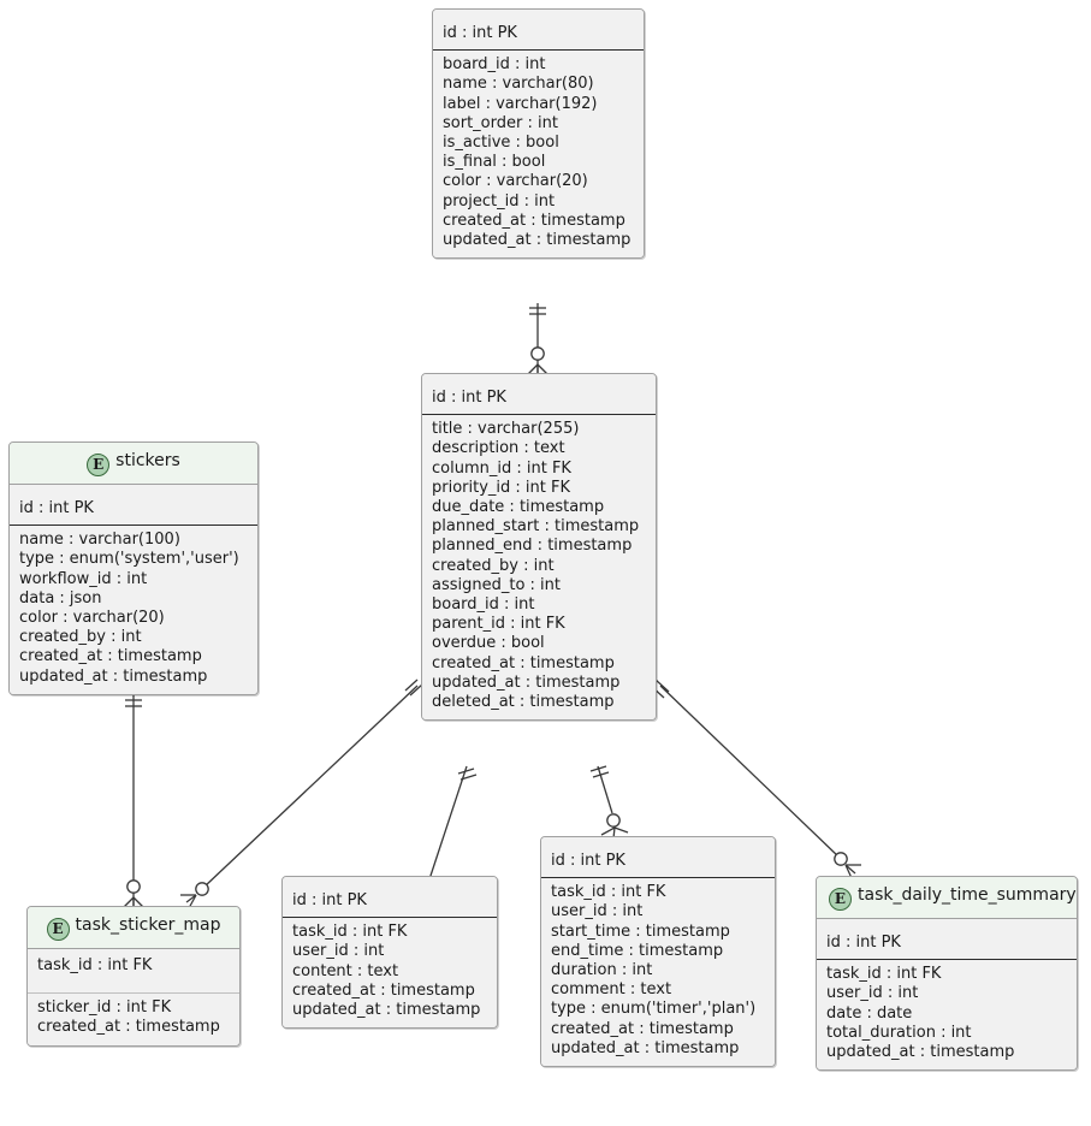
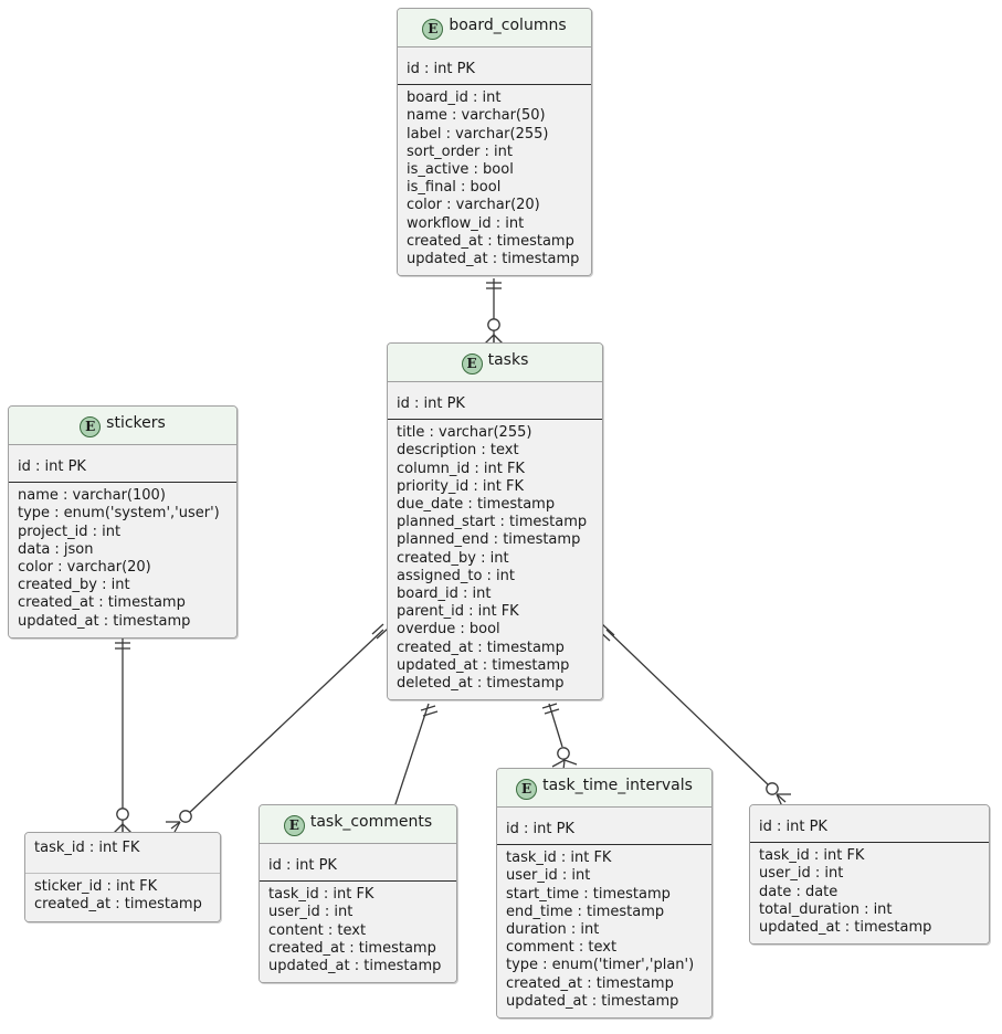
+ E board_columns
  id : int PK
  board_id : int
- name : varchar(80)
+ name : varchar(50)
- label : varchar(192)
+ label : varchar(255)
  sort_order : int
  is_active : bool
  is_final : bool
  color : varchar(20)
- project_id : int
+ workflow_id : int
  created_at : timestamp
  updated_at : timestamp
+ E tasks
  id : int PK
  title : varchar(255)
  description : text
  column_id : int FK
  priority_id : int FK
  due_date : timestamp
  planned_start : timestamp
  planned_end : timestamp
  created_by : int
  assigned_to : int
  board_id : int
  parent_id : int FK
  overdue : bool
  created_at : timestamp
  updated_at : timestamp
  deleted_at : timestamp
  E stickers
  id : int PK
  name : varchar(100)
  type : enum('system','user')
- workflow_id : int
+ project_id : int
  data : json
  color : varchar(20)
  created_by : int
  created_at : timestamp
  updated_at : timestamp
- E task_sticker_map
  task_id : int FK
  sticker_id : int FK
  created_at : timestamp
+ E task_comments
  id : int PK
  task_id : int FK
  user_id : int
  content : text
  created_at : timestamp
  updated_at : timestamp
+ E task_time_intervals
  id : int PK
  task_id : int FK
  user_id : int
  start_time : timestamp
  end_time : timestamp
  duration : int
  comment : text
  type : enum('timer','plan')
  created_at : timestamp
  updated_at : timestamp
- E task_daily_time_summary
  id : int PK
  task_id : int FK
  user_id : int
  date : date
  total_duration : int
  updated_at : timestamp
